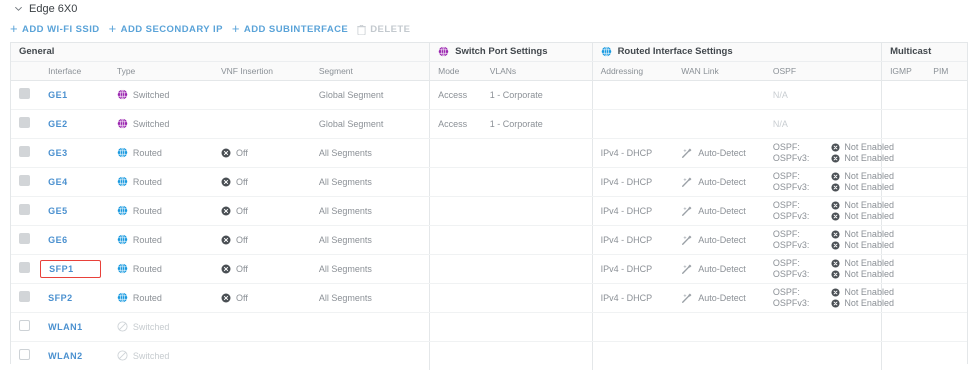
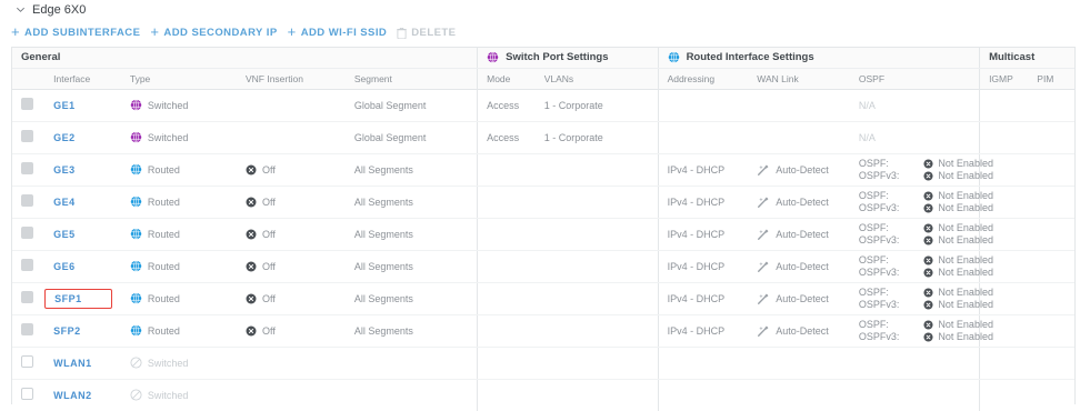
  Edge 6X0
  +
- ADD WI-FI SSID
+ ADD SUBINTERFACE
  +
  ADD SECONDARY IP
  +
- ADD SUBINTERFACE
+ ADD WI-FI SSID
  DELETE
  General	Switch Port Settings	Routed Interface Settings	Multicast
  	Interface	Type	VNF Insertion	Segment	Mode	VLANs	Addressing	WAN Link	OSPF	IGMP	PIM
  	GE1	Switched		Global Segment	Access	1 - Corporate			N/A
  	GE2	Switched		Global Segment	Access	1 - Corporate			N/A
  	GE3	Routed	Off	All Segments			IPv4 - DHCP	Auto-Detect	OSPF: Not EnabledOSPFv3: Not Enabled
  	GE4	Routed	Off	All Segments			IPv4 - DHCP	Auto-Detect	OSPF: Not EnabledOSPFv3: Not Enabled
  	GE5	Routed	Off	All Segments			IPv4 - DHCP	Auto-Detect	OSPF: Not EnabledOSPFv3: Not Enabled
  	GE6	Routed	Off	All Segments			IPv4 - DHCP	Auto-Detect	OSPF: Not EnabledOSPFv3: Not Enabled
  	SFP1	Routed	Off	All Segments			IPv4 - DHCP	Auto-Detect	OSPF: Not EnabledOSPFv3: Not Enabled
  	SFP2	Routed	Off	All Segments			IPv4 - DHCP	Auto-Detect	OSPF: Not EnabledOSPFv3: Not Enabled
  	WLAN1	Switched
  	WLAN2	Switched
